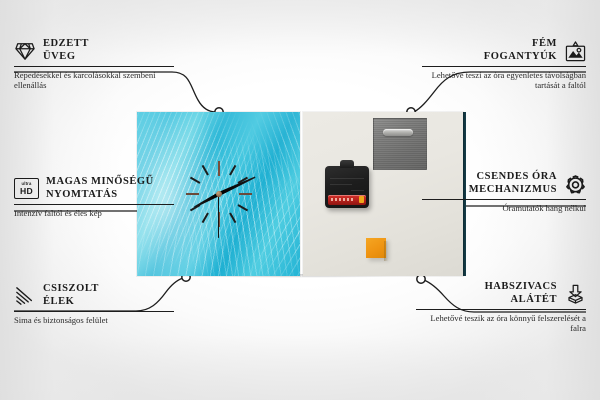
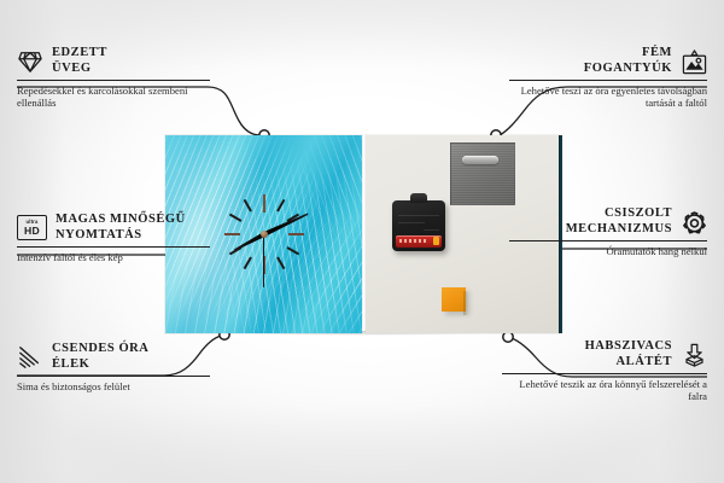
  EDZETT
  ÜVEG
  Repedésekkel és karcolásokkal szembeni ellenállás
  HD
  MAGAS MINŐSÉGŰ
  NYOMTATÁS
  Intenzív faltól és éles kép
- CSISZOLT
+ CSENDES ÓRA
  ÉLEK
  Sima és biztonságos felület
  FÉM
  FOGANTYÚK
  Lehetővé teszi az óra egyenletes távolságban tartását a faltól
- CSENDES ÓRA
+ CSISZOLT
  MECHANIZMUS
  Óramutatók hang nélkül
  HABSZIVACS
  ALÁTÉT
  Lehetővé teszik az óra könnyű felszerelését a falra
